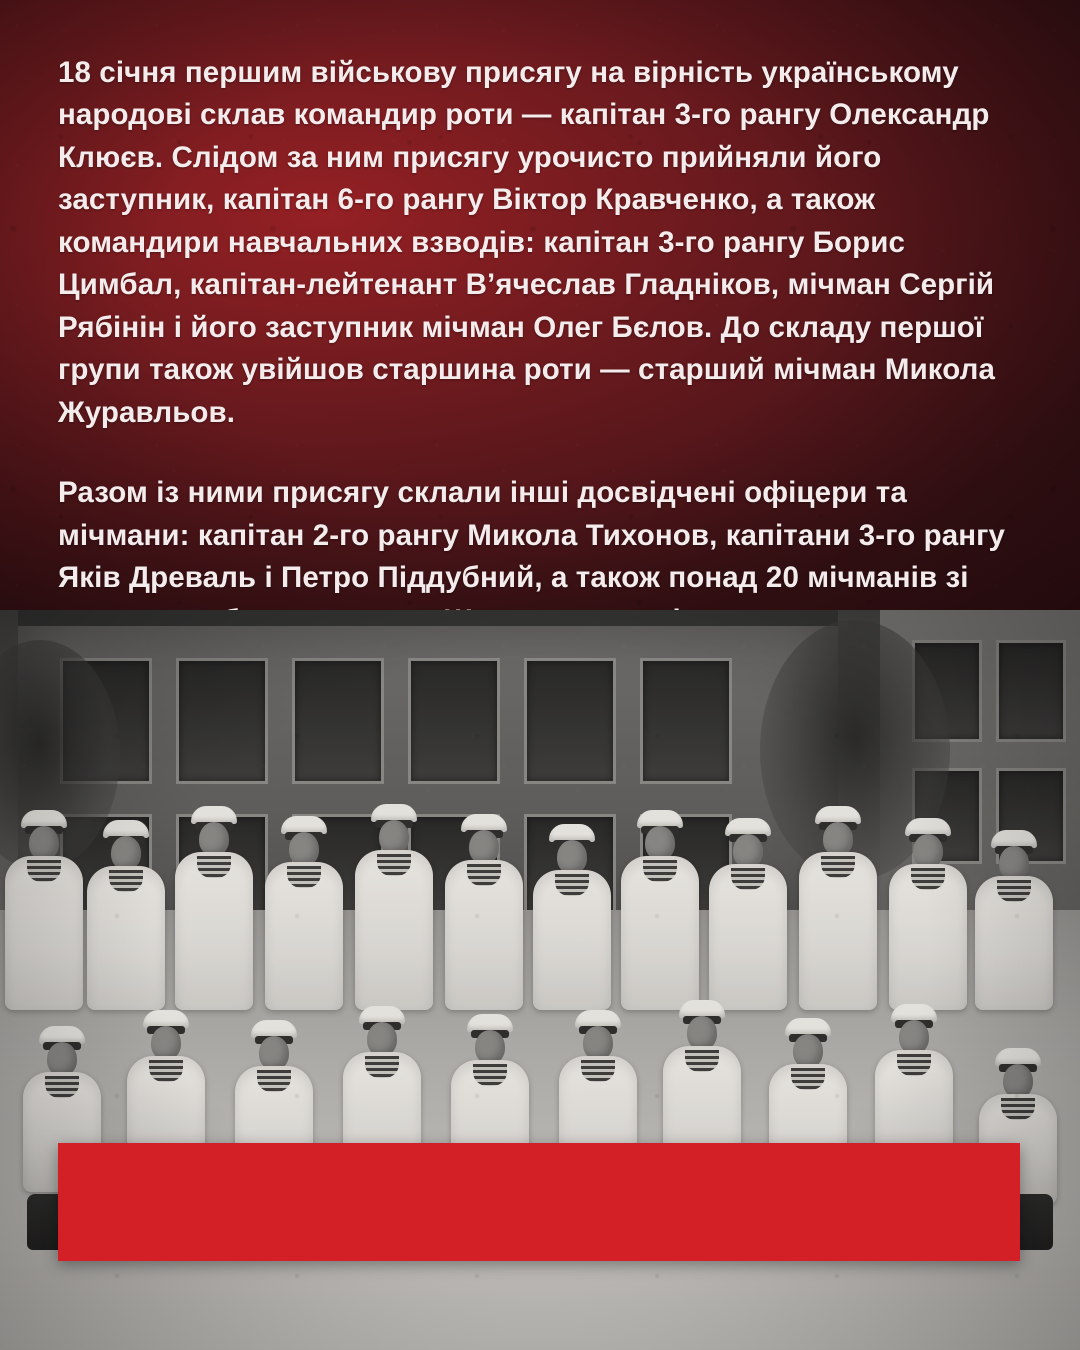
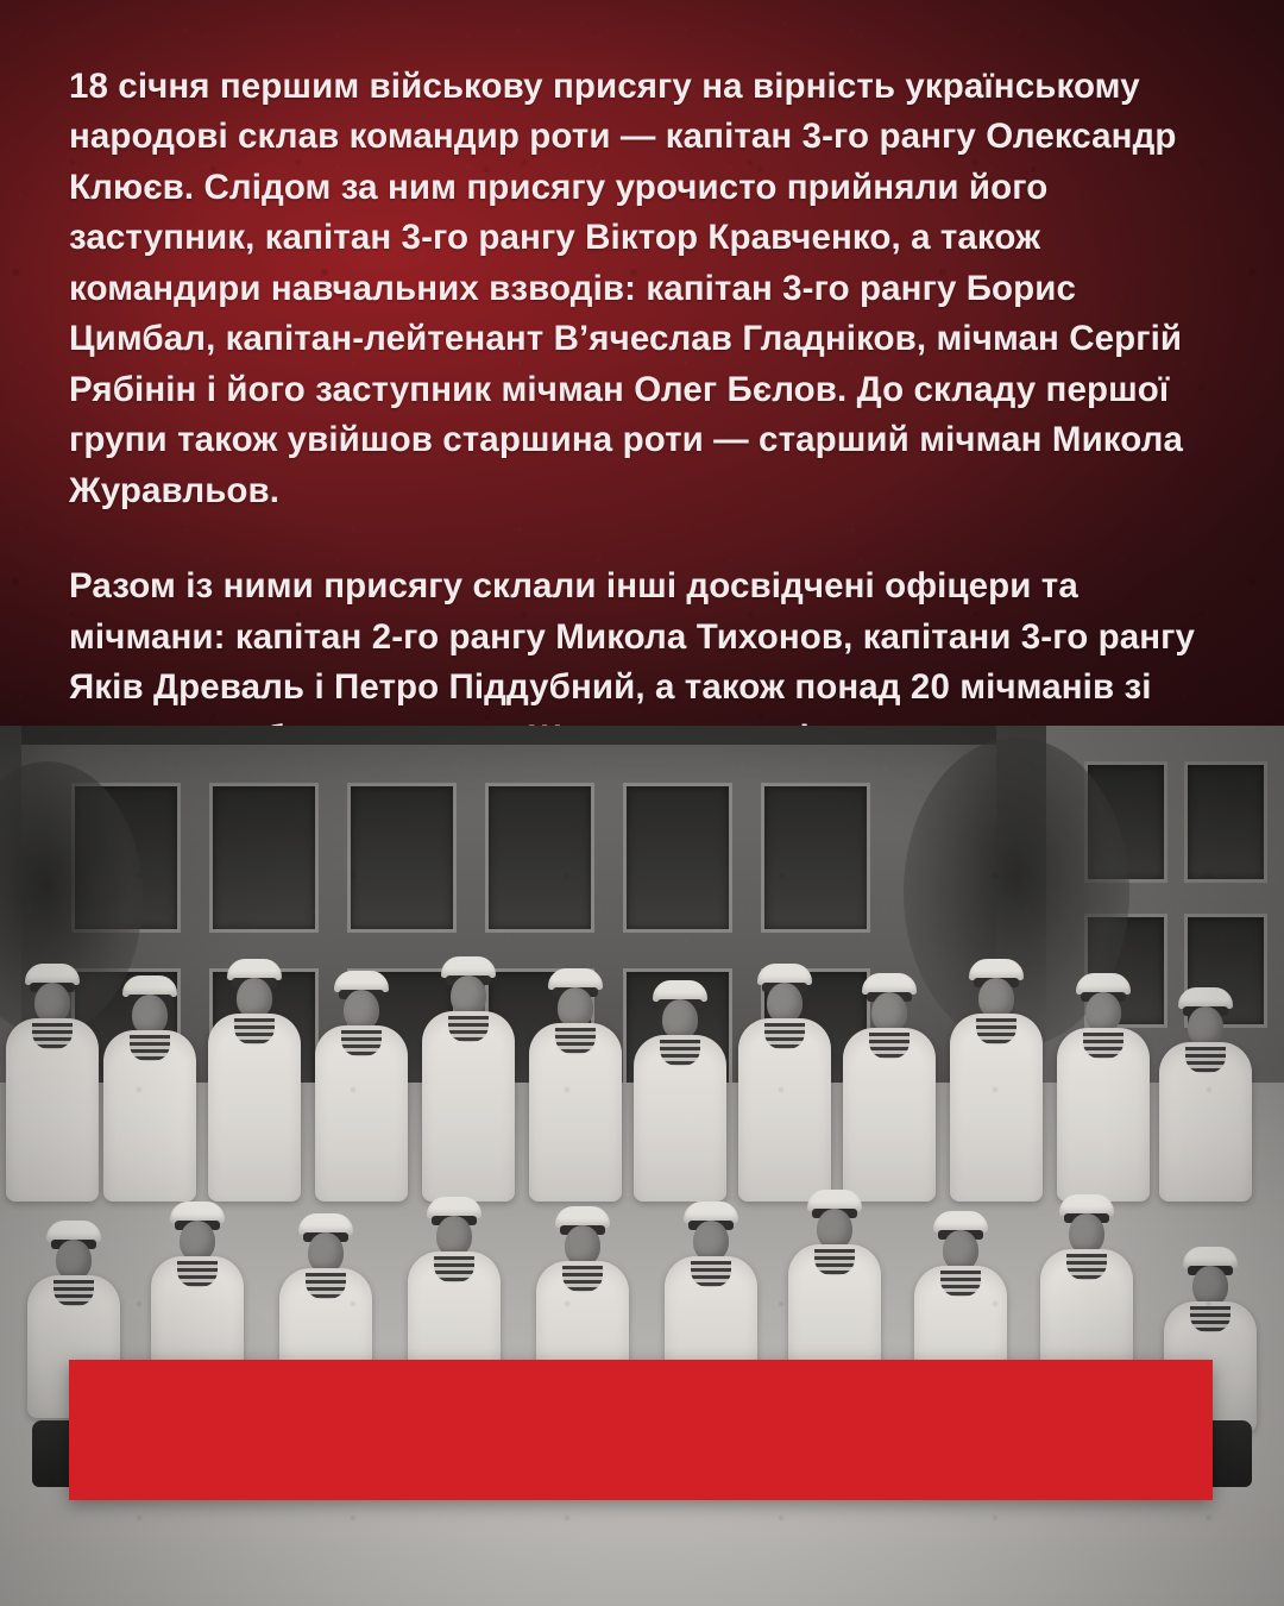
- 18 січня першим військову присягу на вірність українському народові склав командир роти — капітан 3-го рангу Олександр Клюєв. Слідом за ним присягу урочисто прийняли його заступник, капітан 6-го рангу Віктор Кравченко, а також командири навчальних взводів: капітан 3-го рангу Борис Цимбал, капітан-лейтенант В’ячеслав Гладніков, мічман Сергій Рябінін і його заступник мічман Олег Бєлов. До складу першої групи також увійшов старшина роти — старший мічман Микола Журавльов.
+ 18 січня першим військову присягу на вірність українському народові склав командир роти — капітан 3-го рангу Олександр Клюєв. Слідом за ним присягу урочисто прийняли його заступник, капітан 3-го рангу Віктор Кравченко, а також командири навчальних взводів: капітан 3-го рангу Борис Цимбал, капітан-лейтенант В’ячеслав Гладніков, мічман Сергій Рябінін і його заступник мічман Олег Бєлов. До складу першої групи також увійшов старшина роти — старший мічман Микола Журавльов.
  Разом із ними присягу склали інші досвідчені офіцери та мічмани: капітан 2-го рангу Микола Тихонов, капітани 3-го рангу Яків Древаль і Петро Піддубний, а також понад 20 мічманів зі
